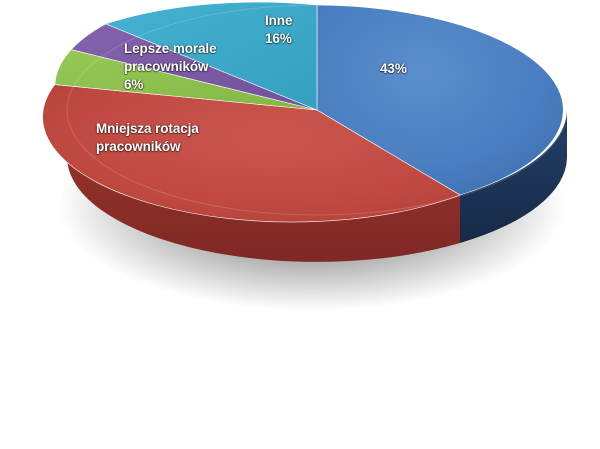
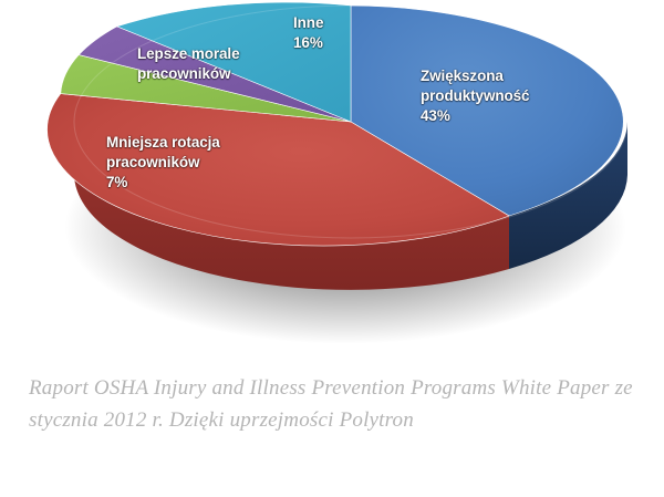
+ Zwiększona
+ produktywność
  43%
  Mniejsza rotacja
  pracowników
+ 7%
  Lepsze morale
  pracowników
- 6%
  Inne
  16%
+ Raport OSHA Injury and Illness Prevention Programs White Paper ze stycznia 2012 r. Dzięki uprzejmości Polytron
